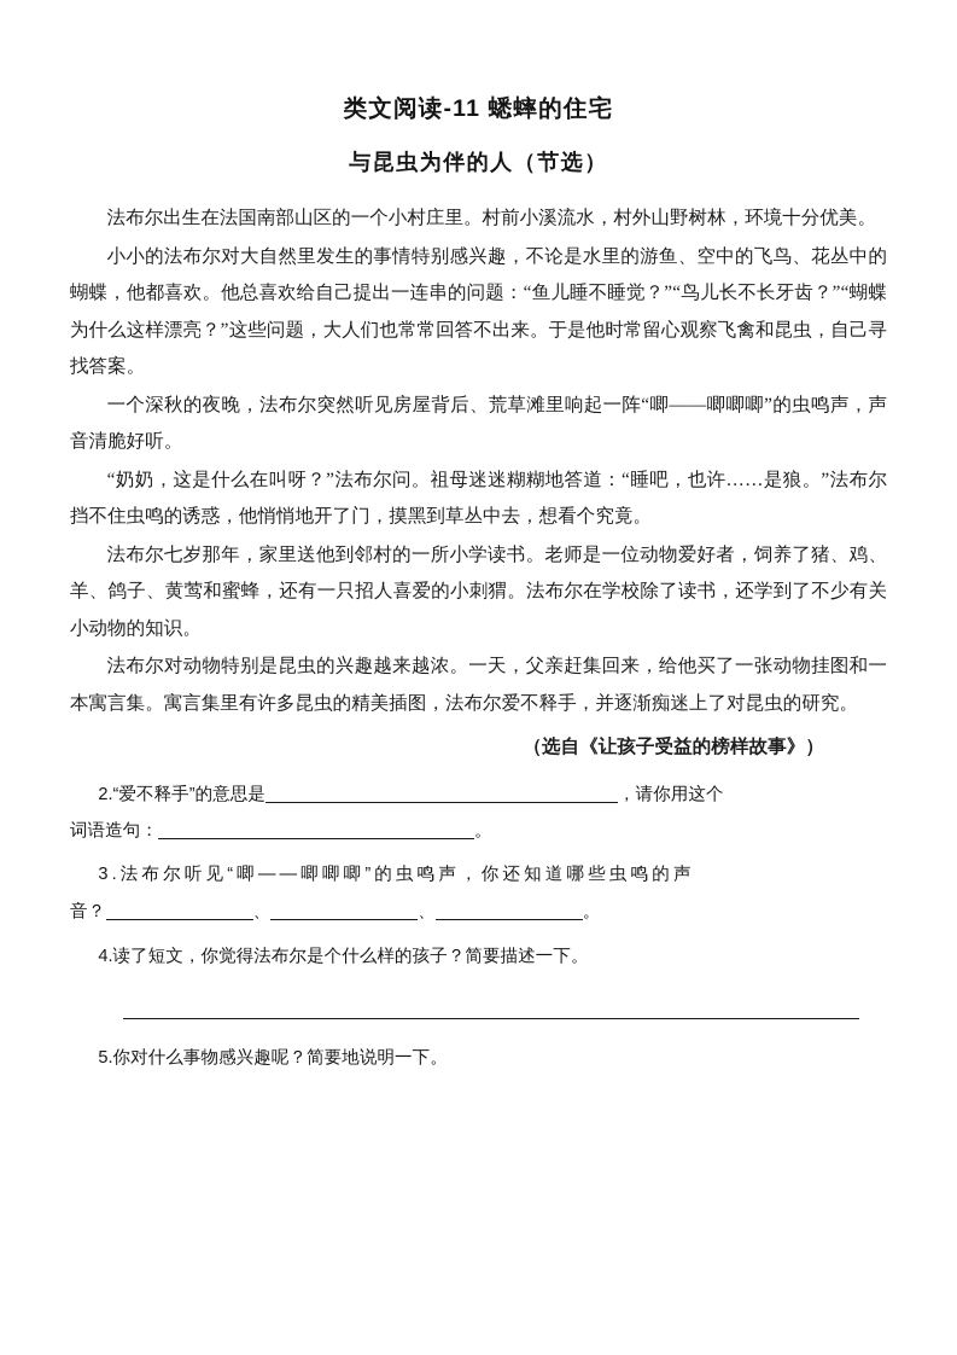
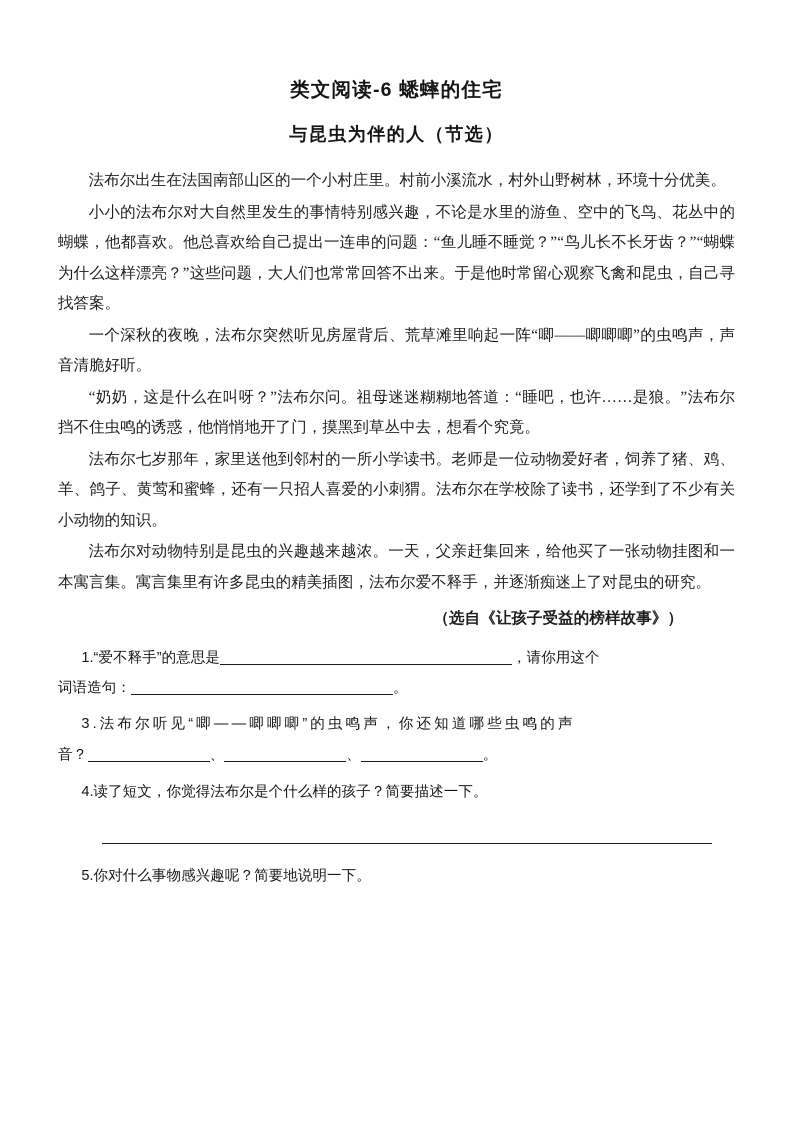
- 类文阅读-11 蟋蟀的住宅
+ 类文阅读-6 蟋蟀的住宅
  与昆虫为伴的人（节选）
  法布尔出生在法国南部山区的一个小村庄里。村前小溪流水，村外山野树林，环境十分优美。
  小小的法布尔对大自然里发生的事情特别感兴趣，不论是水里的游鱼、空中的飞鸟、花丛中的蝴蝶，他都喜欢。他总喜欢给自己提出一连串的问题：“鱼儿睡不睡觉？”“鸟儿长不长牙齿？”“蝴蝶为什么这样漂亮？”这些问题，大人们也常常回答不出来。于是他时常留心观察飞禽和昆虫，自己寻找答案。
  一个深秋的夜晚，法布尔突然听见房屋背后、荒草滩里响起一阵“唧——唧唧唧”的虫鸣声，声音清脆好听。
  “奶奶，这是什么在叫呀？”法布尔问。祖母迷迷糊糊地答道：“睡吧，也许……是狼。”法布尔挡不住虫鸣的诱惑，他悄悄地开了门，摸黑到草丛中去，想看个究竟。
  法布尔七岁那年，家里送他到邻村的一所小学读书。老师是一位动物爱好者，饲养了猪、鸡、羊、鸽子、黄莺和蜜蜂，还有一只招人喜爱的小刺猬。法布尔在学校除了读书，还学到了不少有关小动物的知识。
  法布尔对动物特别是昆虫的兴趣越来越浓。一天，父亲赶集回来，给他买了一张动物挂图和一本寓言集。寓言集里有许多昆虫的精美插图，法布尔爱不释手，并逐渐痴迷上了对昆虫的研究。
  （选自《让孩子受益的榜样故事》）
- 2.“爱不释手”的意思是 ，请你用这个
+ 1.“爱不释手”的意思是 ，请你用这个
  词语造句： 。
  3.法布尔听见“唧——唧唧唧”的虫鸣声，你还知道哪些虫鸣的声
  音？ 、 、 。
  4.读了短文，你觉得法布尔是个什么样的孩子？简要描述一下。
  5.你对什么事物感兴趣呢？简要地说明一下。
